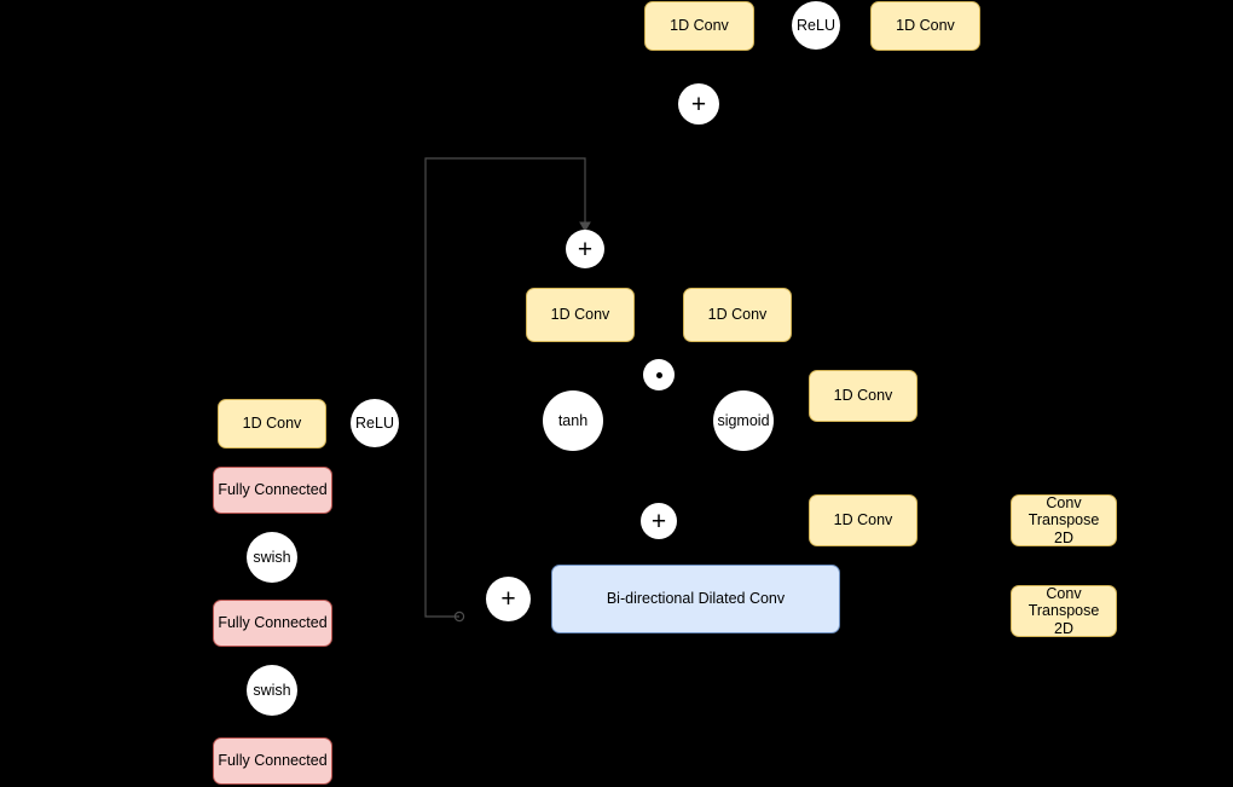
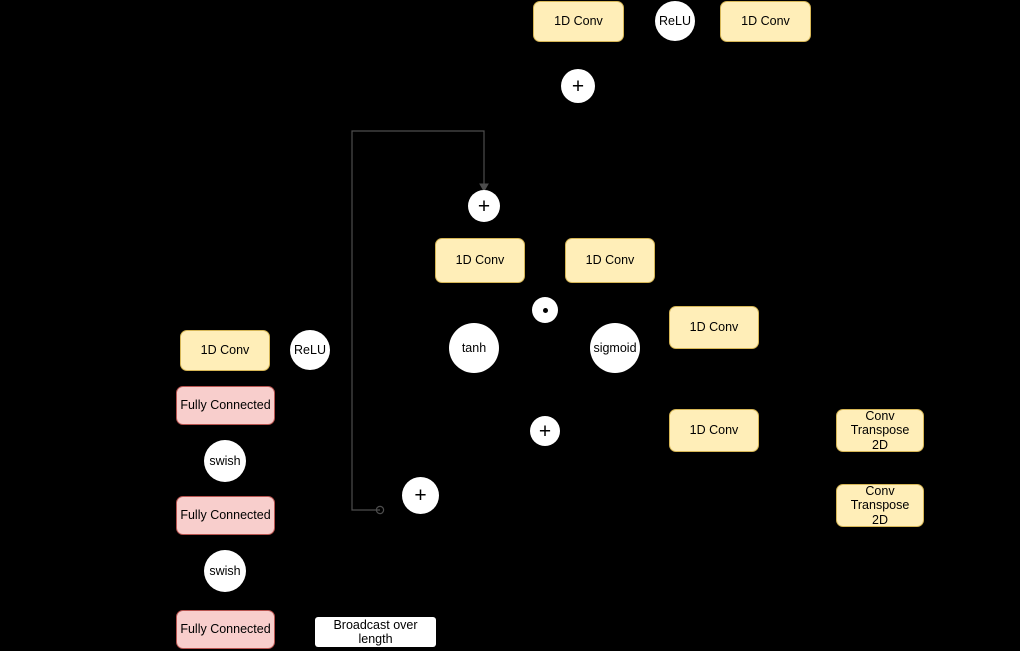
  1D Conv
  ReLU
  1D Conv
  +
  +
  1D Conv
  1D Conv
  tanh
  sigmoid
  1D Conv
  1D Conv
  ReLU
  Fully Connected
  swish
  Fully Connected
  swish
  Fully Connected
  +
  1D Conv
  Conv Transpose
  2D
  +
- Bi-directional Dilated Conv
  Conv Transpose
  2D
+ Broadcast over length
